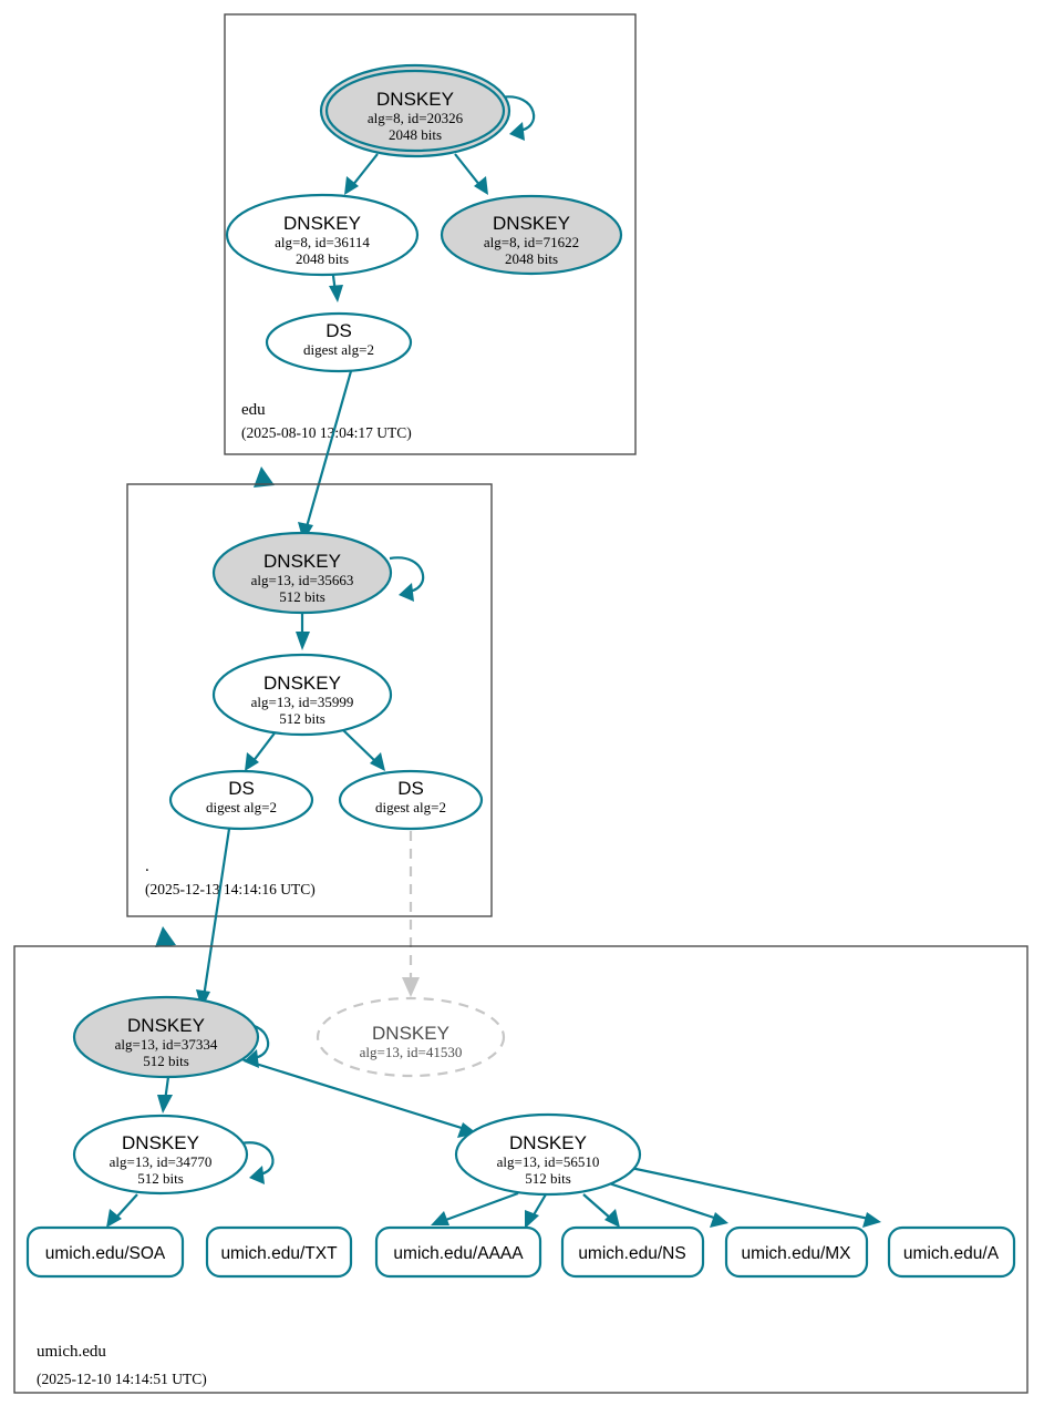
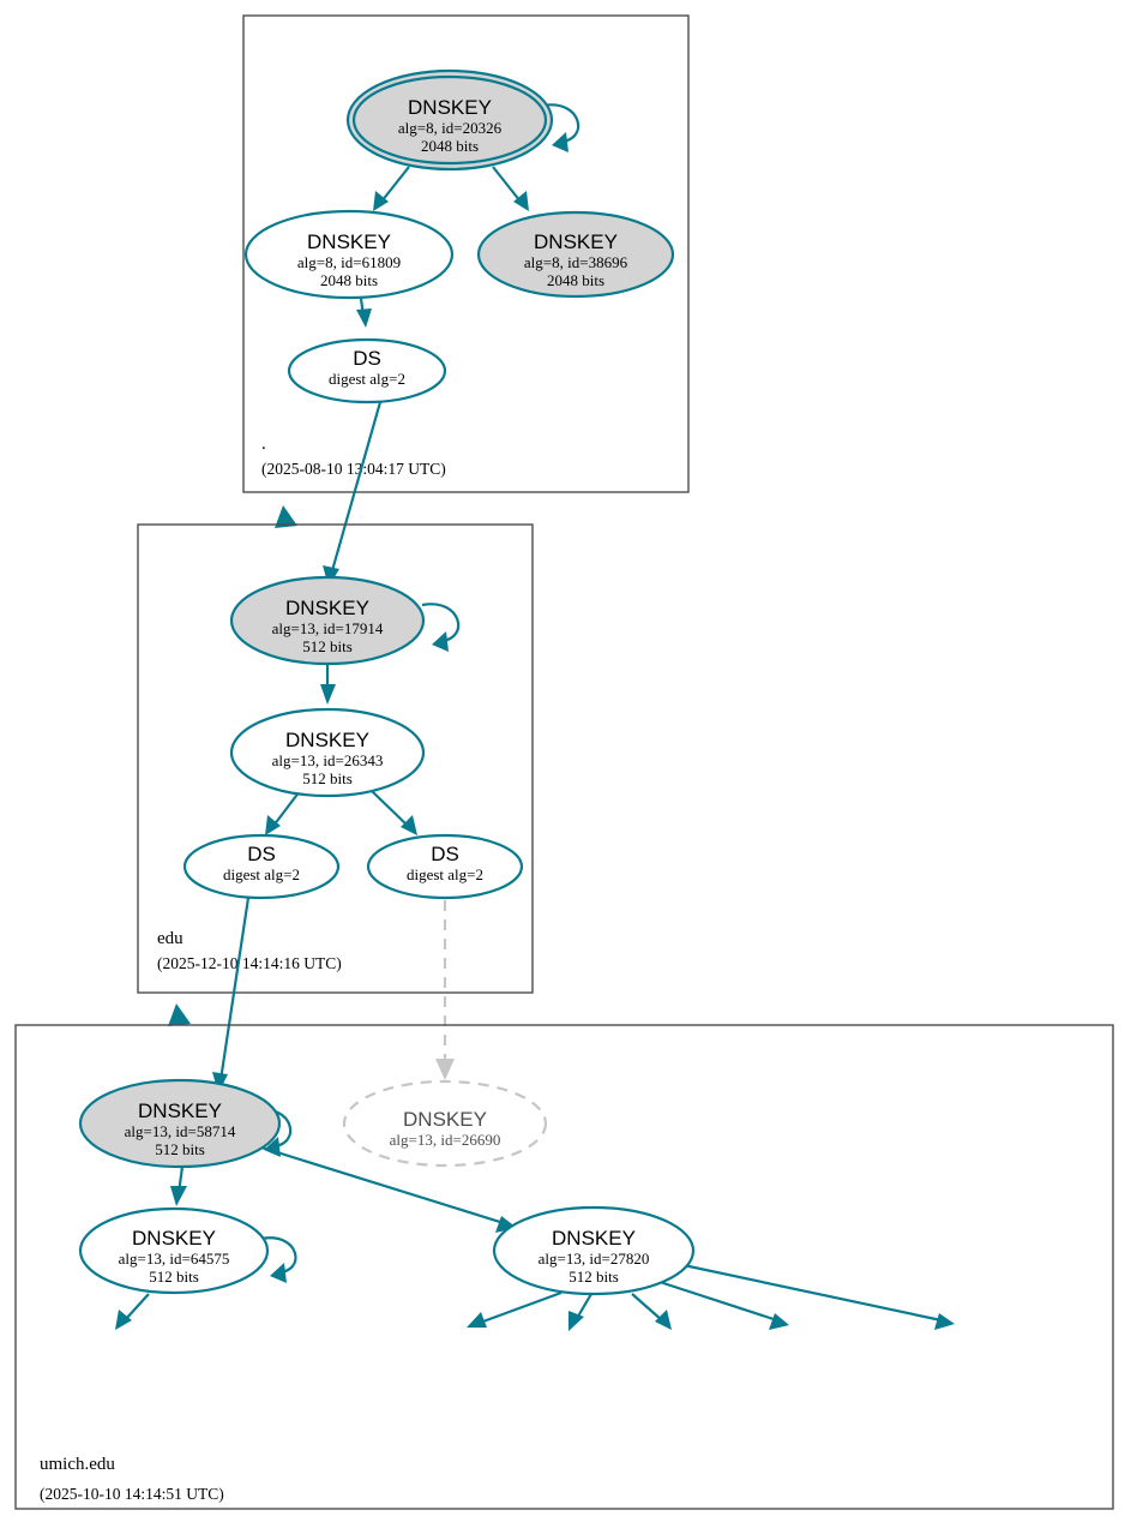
  DNSKEY
  alg=8, id=20326
  2048 bits
  DNSKEY
- alg=8, id=36114
+ alg=8, id=61809
  2048 bits
  DNSKEY
- alg=8, id=71622
+ alg=8, id=38696
  2048 bits
  DS
  digest alg=2
- edu
+ .
  (2025-08-10 13:04:17 UTC)
  DNSKEY
- alg=13, id=35663
+ alg=13, id=17914
  512 bits
  DNSKEY
- alg=13, id=35999
+ alg=13, id=26343
  512 bits
  DS
  digest alg=2
  DS
  digest alg=2
- .
+ edu
- (2025-12-13 14:14:16 UTC)
+ (2025-12-10 14:14:16 UTC)
  DNSKEY
- alg=13, id=37334
+ alg=13, id=58714
  512 bits
  DNSKEY
- alg=13, id=41530
+ alg=13, id=26690
  DNSKEY
- alg=13, id=34770
+ alg=13, id=64575
  512 bits
  DNSKEY
- alg=13, id=56510
+ alg=13, id=27820
  512 bits
- umich.edu/SOA
- umich.edu/TXT
- umich.edu/AAAA
- umich.edu/NS
- umich.edu/MX
- umich.edu/A
  umich.edu
- (2025-12-10 14:14:51 UTC)
+ (2025-10-10 14:14:51 UTC)
